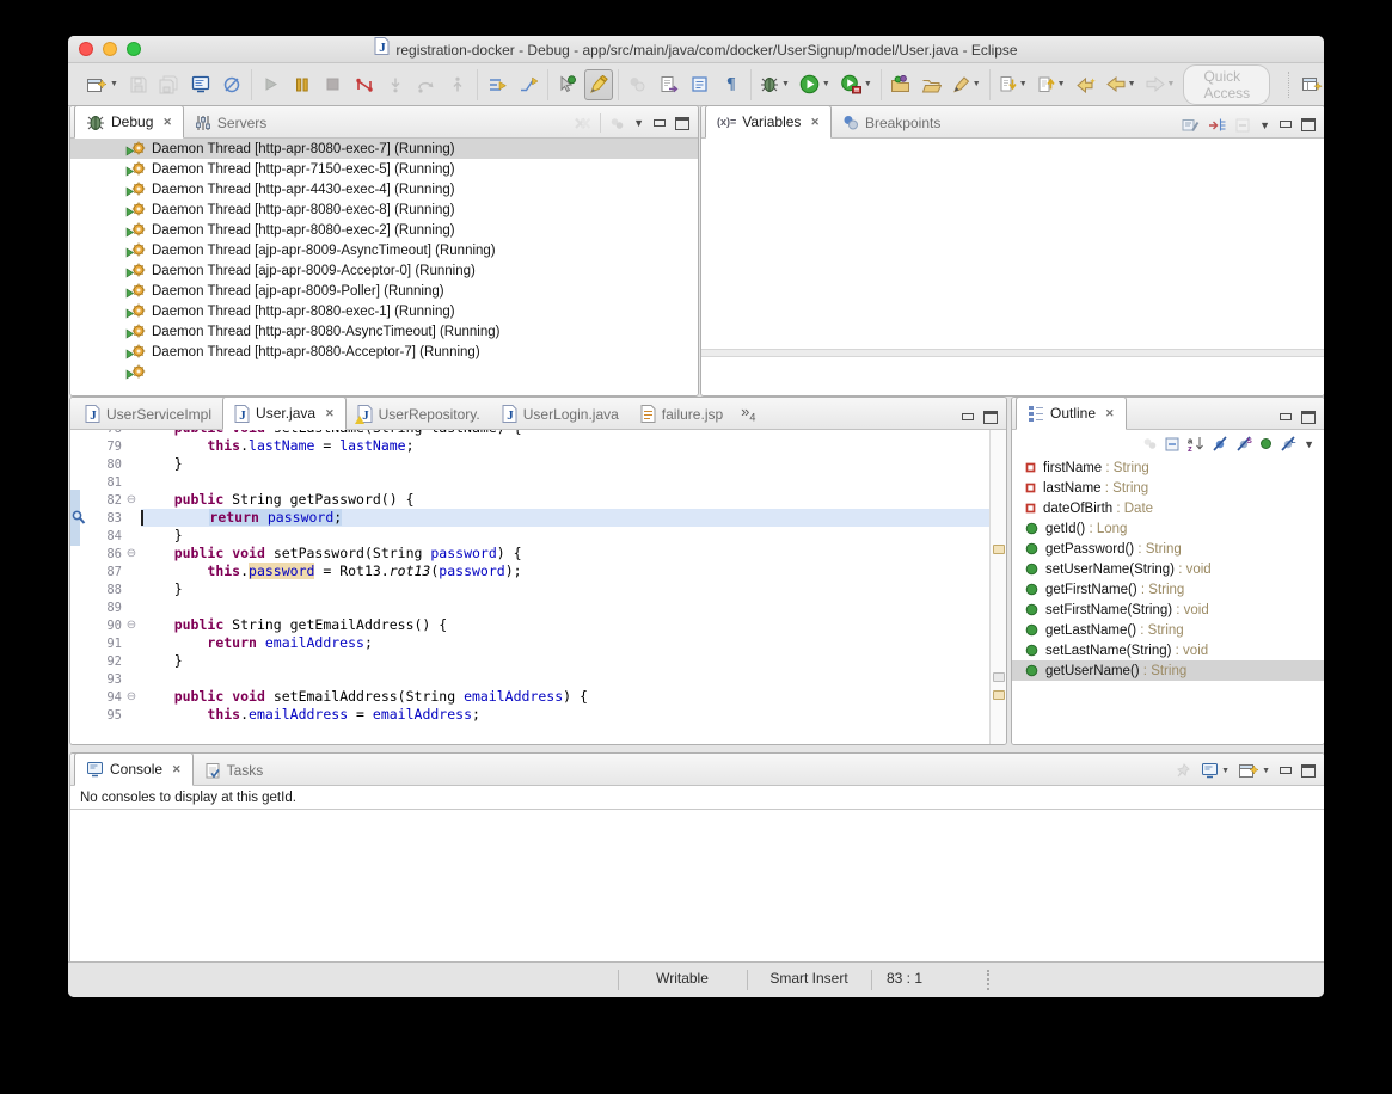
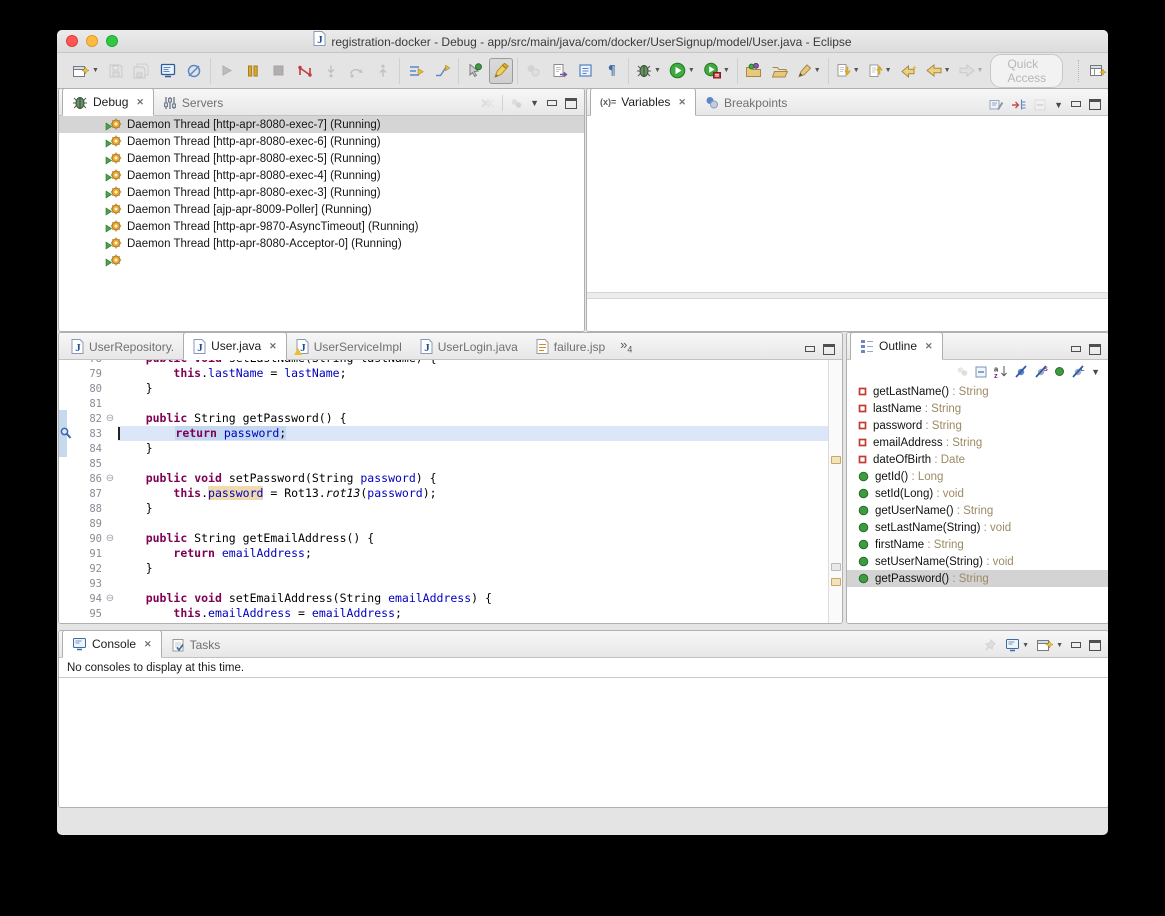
  J
  registration-docker - Debug - app/src/main/java/com/docker/UserSignup/model/User.java - Eclipse
  ¶
  Quick Access
  Debug
  ✕
  Servers
  ▼
  Daemon Thread [http-apr-8080-exec-7] (Running)
+ Daemon Thread [http-apr-8080-exec-6] (Running)
- Daemon Thread [http-apr-7150-exec-5] (Running)
+ Daemon Thread [http-apr-8080-exec-5] (Running)
- Daemon Thread [http-apr-4430-exec-4] (Running)
+ Daemon Thread [http-apr-8080-exec-4] (Running)
- Daemon Thread [http-apr-8080-exec-8] (Running)
+ Daemon Thread [http-apr-8080-exec-3] (Running)
- Daemon Thread [http-apr-8080-exec-2] (Running)
- Daemon Thread [ajp-apr-8009-AsyncTimeout] (Running)
- Daemon Thread [ajp-apr-8009-Acceptor-0] (Running)
  Daemon Thread [ajp-apr-8009-Poller] (Running)
- Daemon Thread [http-apr-8080-exec-1] (Running)
- Daemon Thread [http-apr-8080-AsyncTimeout] (Running)
+ Daemon Thread [http-apr-9870-AsyncTimeout] (Running)
- Daemon Thread [http-apr-8080-Acceptor-7] (Running)
+ Daemon Thread [http-apr-8080-Acceptor-0] (Running)
  (x)=
  Variables
  ✕
  Breakpoints
  ▼
  J
- UserServiceImpl
+ UserRepository.
  J
  User.java
  ✕
  J
- UserRepository.
+ UserServiceImpl
  J
  UserLogin.java
  failure.jsp
  »4
  79
  this.lastName = lastName;
  80
  }
  81
  82
  ⊖
  public String getPassword() {
  83
  return password;
  84
  }
+ 85
  86
  ⊖
  public void setPassword(String password) {
  87
  this.password = Rot13.rot13(password);
  88
  }
  89
  90
  ⊖
  public String getEmailAddress() {
  91
  return emailAddress;
  92
  }
  93
  94
  ⊖
  public void setEmailAddress(String emailAddress) {
  95
  this.emailAddress = emailAddress;
  Outline
  ✕
  a
  z
  ▼
- firstName : String
+ getLastName() : String
  lastName : String
+ password : String
+ emailAddress : String
  dateOfBirth : Date
  getId() : Long
+ setId(Long) : void
- getPassword() : String
+ getUserName() : String
- setUserName(String) : void
+ setLastName(String) : void
- getFirstName() : String
- setFirstName(String) : void
- getLastName() : String
+ firstName : String
- setLastName(String) : void
+ setUserName(String) : void
- getUserName() : String
+ getPassword() : String
  Console
  ✕
  Tasks
- No consoles to display at this getId.
+ No consoles to display at this time.
- Writable
- Smart Insert
- 83 : 1
